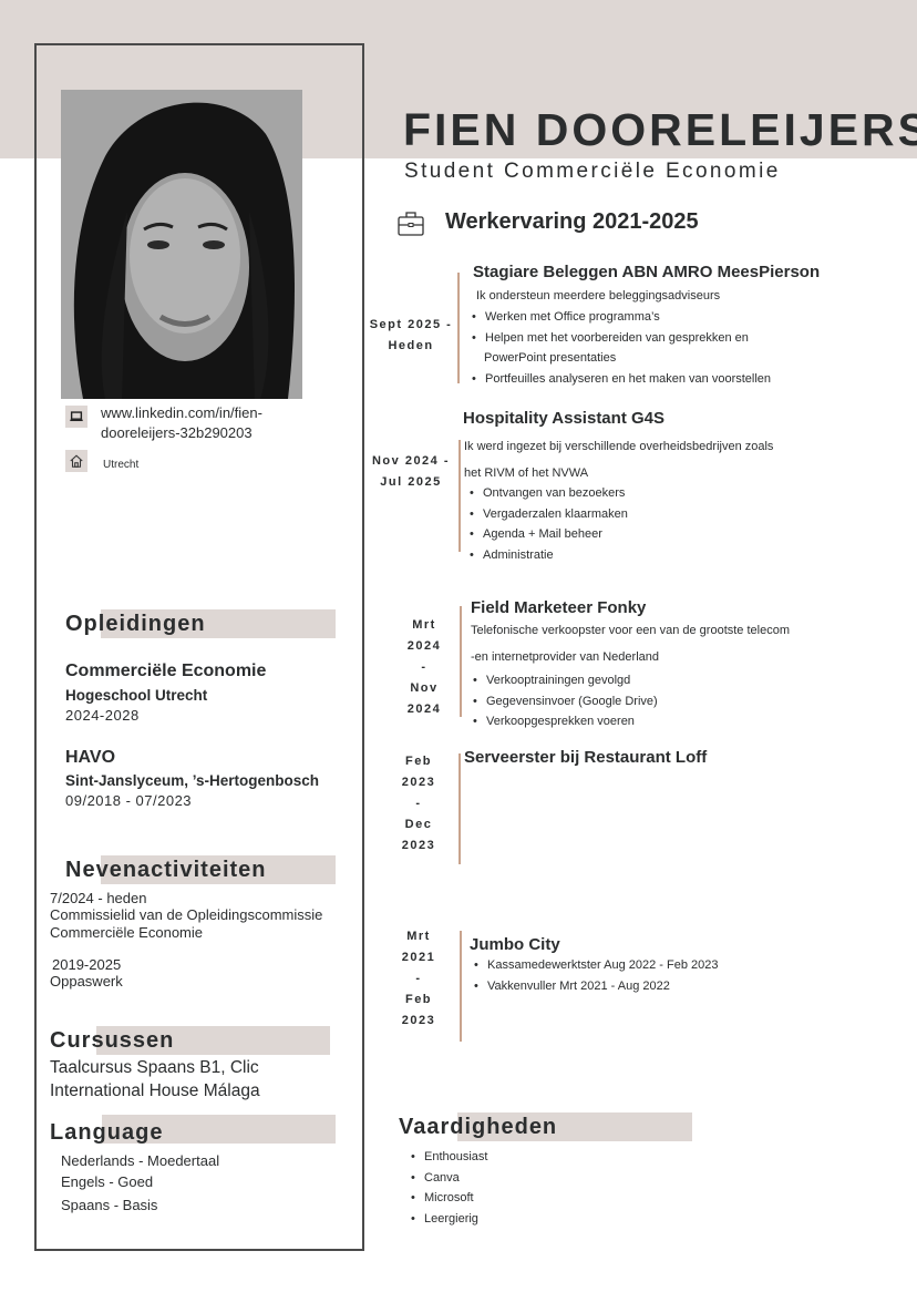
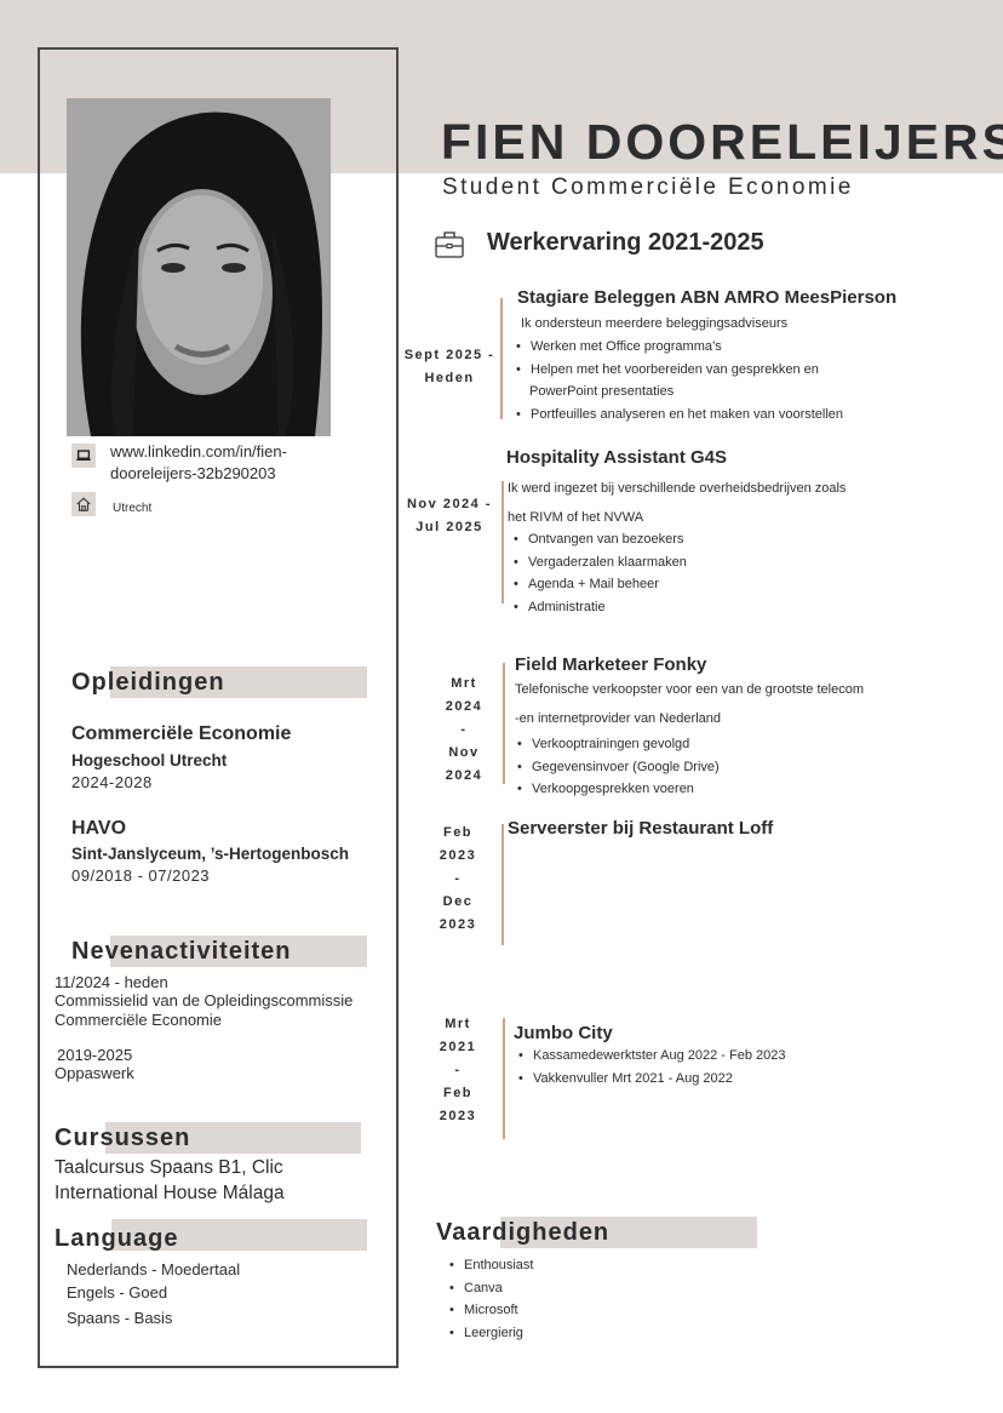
  www.linkedin.com/in/fien-
  dooreleijers-32b290203
  Utrecht
  Opleidingen
  Commerciële Economie
  Hogeschool Utrecht
  2024-2028
  HAVO
  Sint-Janslyceum, ’s-Hertogenbosch
  09/2018 - 07/2023
  Nevenactiviteiten
- 7/2024 - heden
+ 11/2024 - heden
  Commissielid van de Opleidingscommissie
  Commerciële Economie
  2019-2025
  Oppaswerk
  Cursussen
  Taalcursus Spaans B1, Clic
  International House Málaga
  Language
  Nederlands - Moedertaal
  Engels - Goed
  Spaans - Basis
  FIEN DOORELEIJERS
  Student Commerciële Economie
  Werkervaring 2021-2025
  Sept 2025 -
  Heden
  Stagiare Beleggen ABN AMRO MeesPierson
  Ik ondersteun meerdere beleggingsadviseurs
  Werken met Office programma’s
  Helpen met het voorbereiden van gesprekken en
  PowerPoint presentaties
  Portfeuilles analyseren en het maken van voorstellen
  Nov 2024 -
  Jul 2025
  Hospitality Assistant G4S
  Ik werd ingezet bij verschillende overheidsbedrijven zoals
  het RIVM of het NVWA
  Ontvangen van bezoekers
  Vergaderzalen klaarmaken
  Agenda + Mail beheer
  Administratie
  Mrt
  2024
  -
  Nov
  2024
  Field Marketeer Fonky
  Telefonische verkoopster voor een van de grootste telecom
  -en internetprovider van Nederland
  Verkooptrainingen gevolgd
  Gegevensinvoer (Google Drive)
  Verkoopgesprekken voeren
  Feb
  2023
  -
  Dec
  2023
  Serveerster bij Restaurant Loff
  Mrt
  2021
  -
  Feb
  2023
  Jumbo City
  Kassamedewerktster Aug 2022 - Feb 2023
  Vakkenvuller Mrt 2021 - Aug 2022
  Vaardigheden
  Enthousiast
  Canva
  Microsoft
  Leergierig
